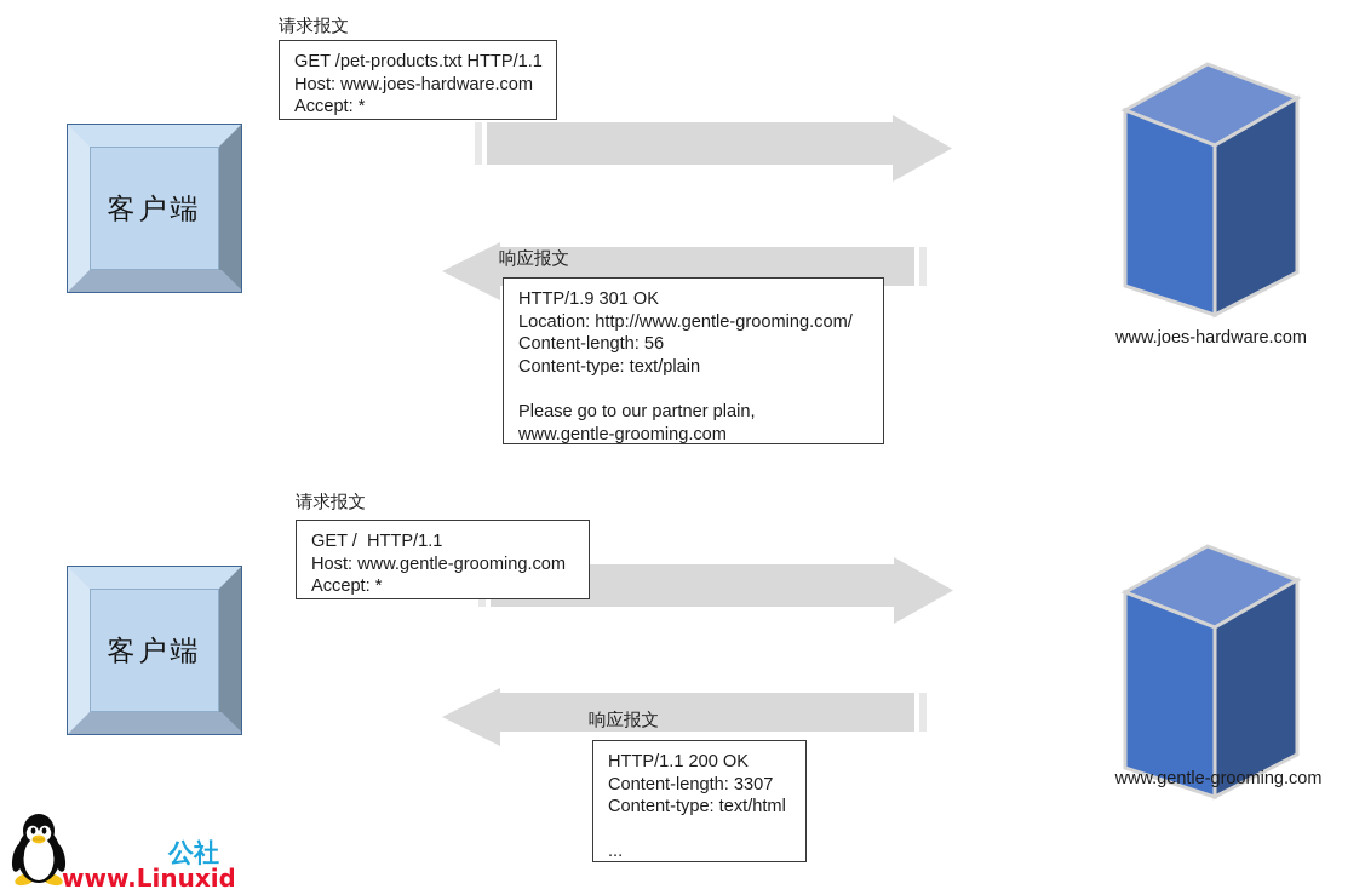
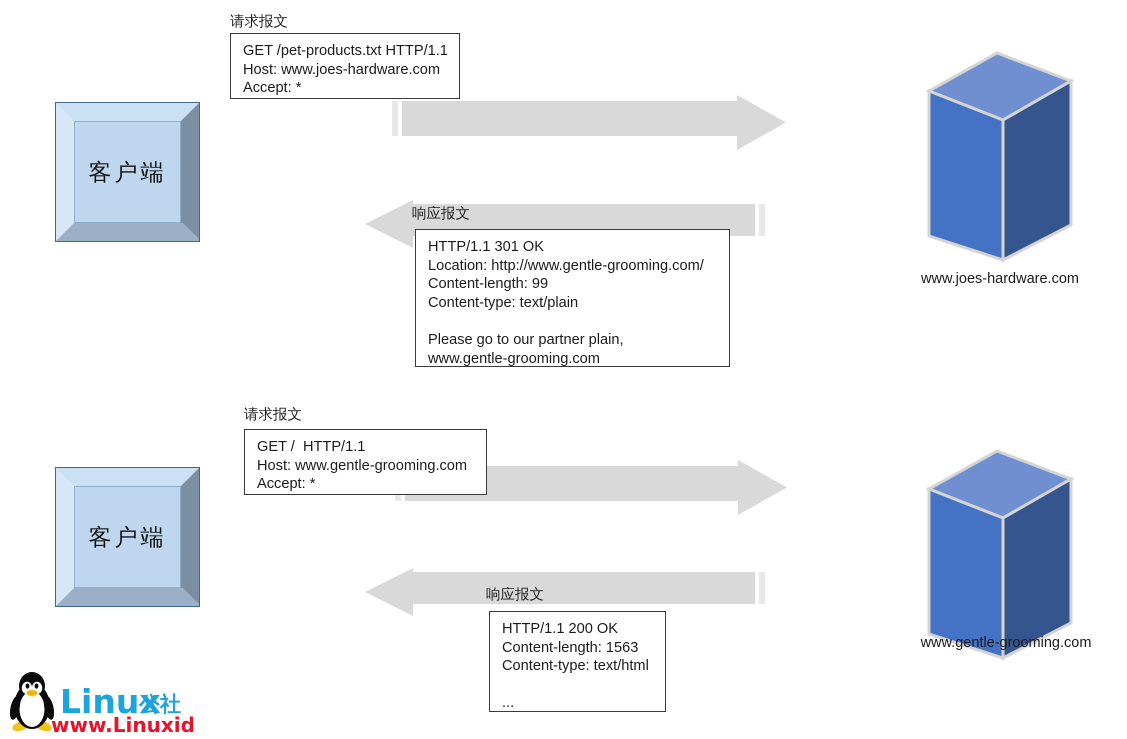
  客户端
  请求报文
  GET /pet-products.txt HTTP/1.1
  Host: www.joes-hardware.com
  Accept: *
  响应报文
- HTTP/1.9 301 OK
+ HTTP/1.1 301 OK
  Location: http://www.gentle-grooming.com/
- Content-length: 56
+ Content-length: 99
  Content-type: text/plain
  Please go to our partner plain,
  www.gentle-grooming.com
  www.joes-hardware.com
  客户端
  请求报文
  GET / HTTP/1.1
  Host: www.gentle-grooming.com
  Accept: *
  响应报文
  HTTP/1.1 200 OK
- Content-length: 3307
+ Content-length: 1563
  Content-type: text/html
  ...
  www.gentle-grooming.com
+ Linux
  公社
